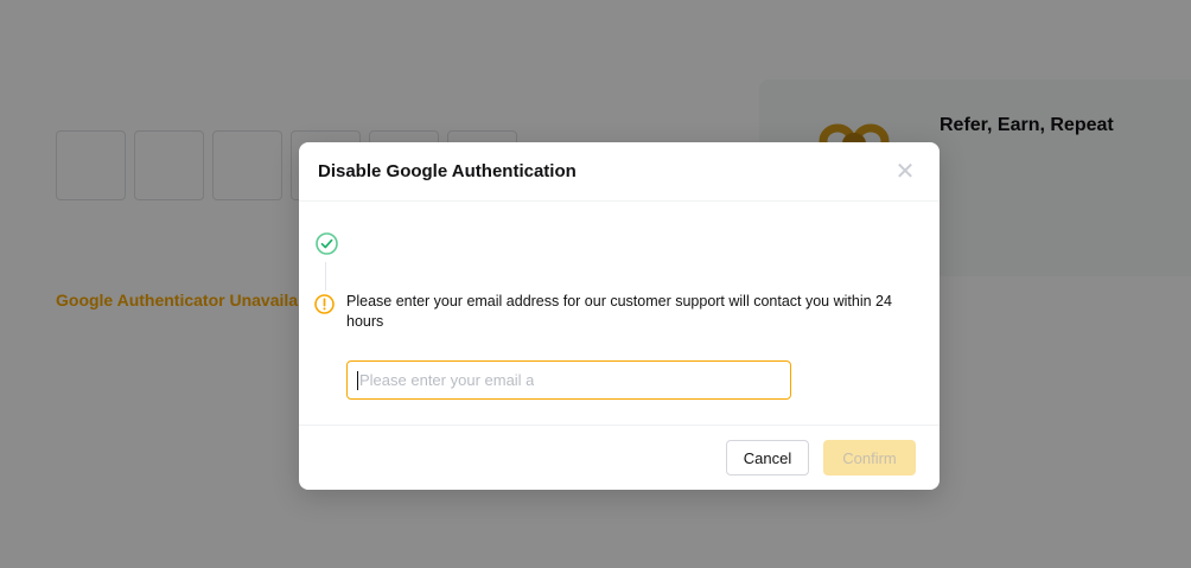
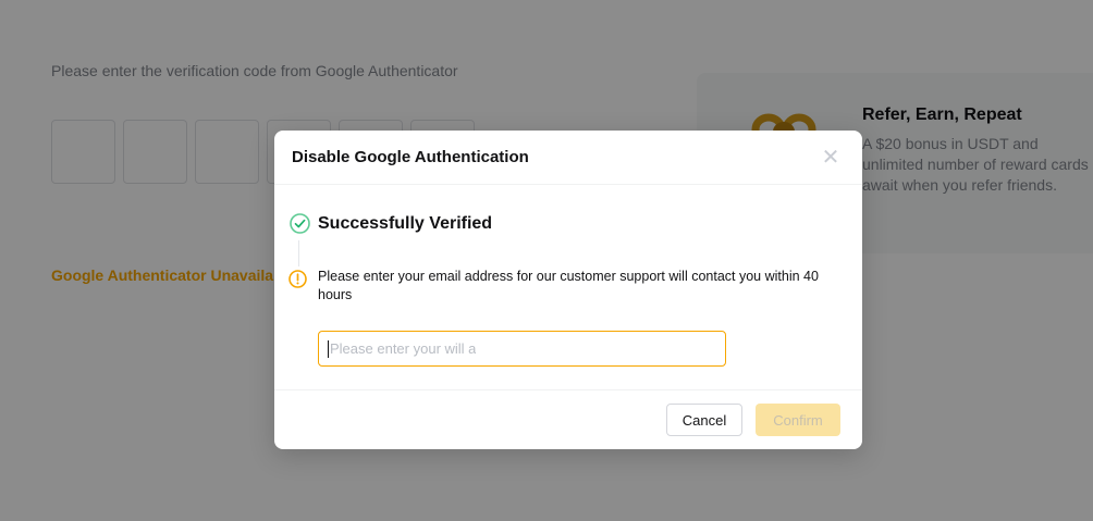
+ Please enter the verification code from Google Authenticator
  Google Authenticator Unavaila
  Refer, Earn, Repeat
+ A $20 bonus in USDT and unlimited number of reward cards await when you refer friends.
  Disable Google Authentication
  ✕
+ Successfully Verified
- Please enter your email address for our customer support will contact you within 24 hours
+ Please enter your email address for our customer support will contact you within 40 hours
- Please enter your email a
+ Please enter your will a
  Cancel
  Confirm
